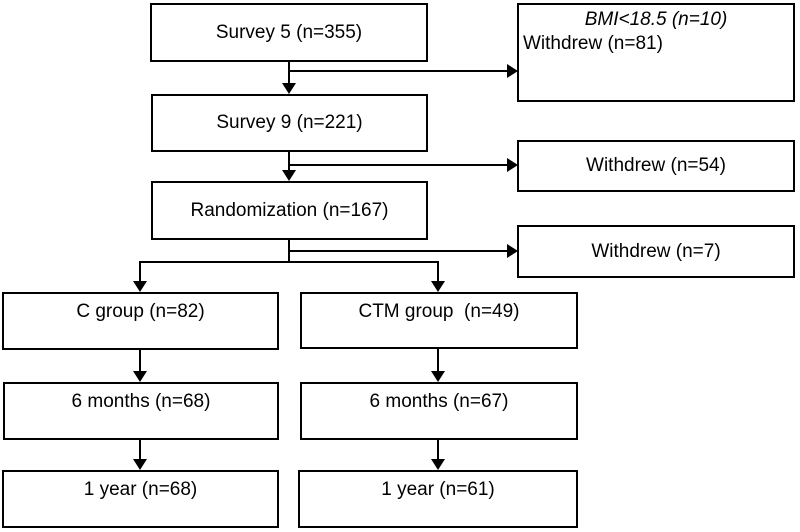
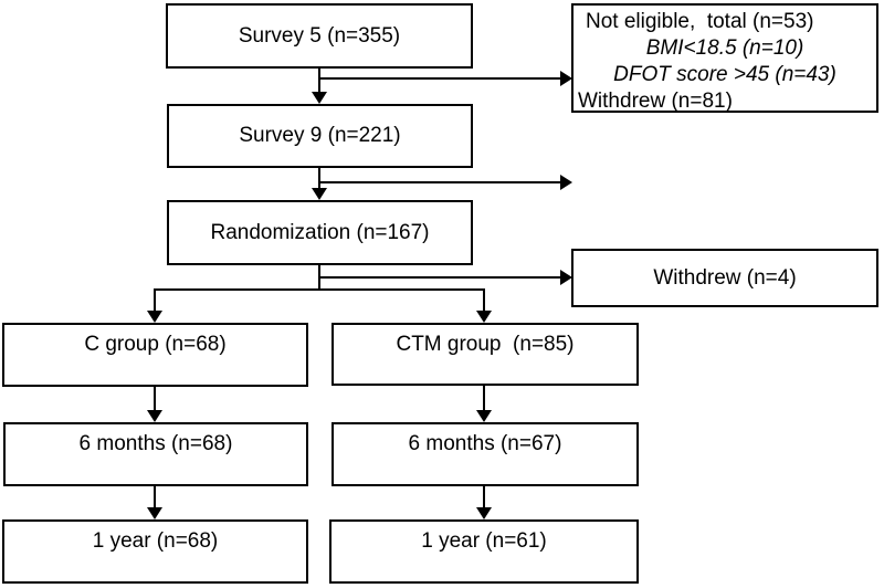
  Survey 5 (n=355)
  Survey 9 (n=221)
  Randomization (n=167)
+ Not eligible, total (n=53)
  BMI<18.5 (n=10)
+ DFOT score >45 (n=43)
  Withdrew (n=81)
- Withdrew (n=54)
- Withdrew (n=7)
+ Withdrew (n=4)
- C group (n=82)
+ C group (n=68)
- CTM group (n=49)
+ CTM group (n=85)
  6 months (n=68)
  6 months (n=67)
  1 year (n=68)
  1 year (n=61)
